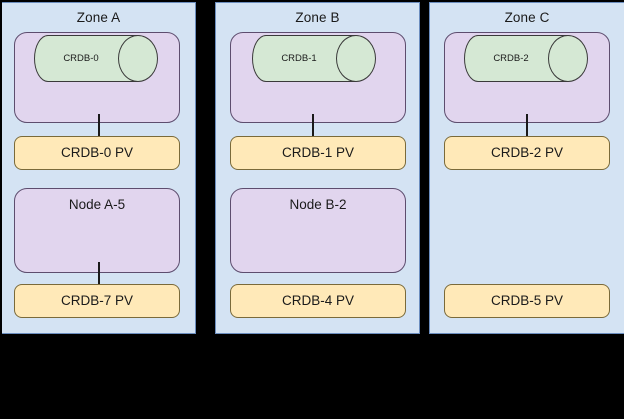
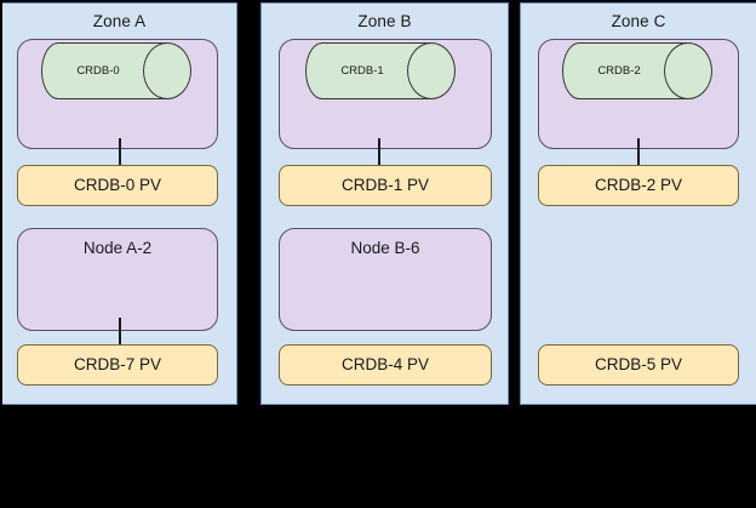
  Zone A
  CRDB-0
  CRDB-0 PV
- Node A-5
+ Node A-2
  CRDB-7 PV
  Zone B
  CRDB-1
  CRDB-1 PV
- Node B-2
+ Node B-6
  CRDB-4 PV
  Zone C
  CRDB-2
  CRDB-2 PV
  CRDB-5 PV
